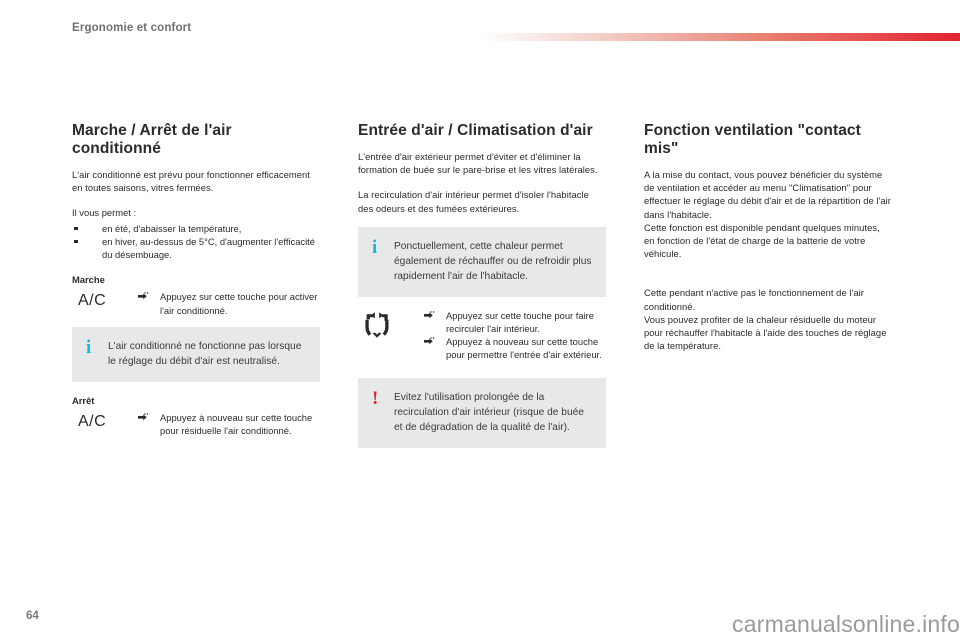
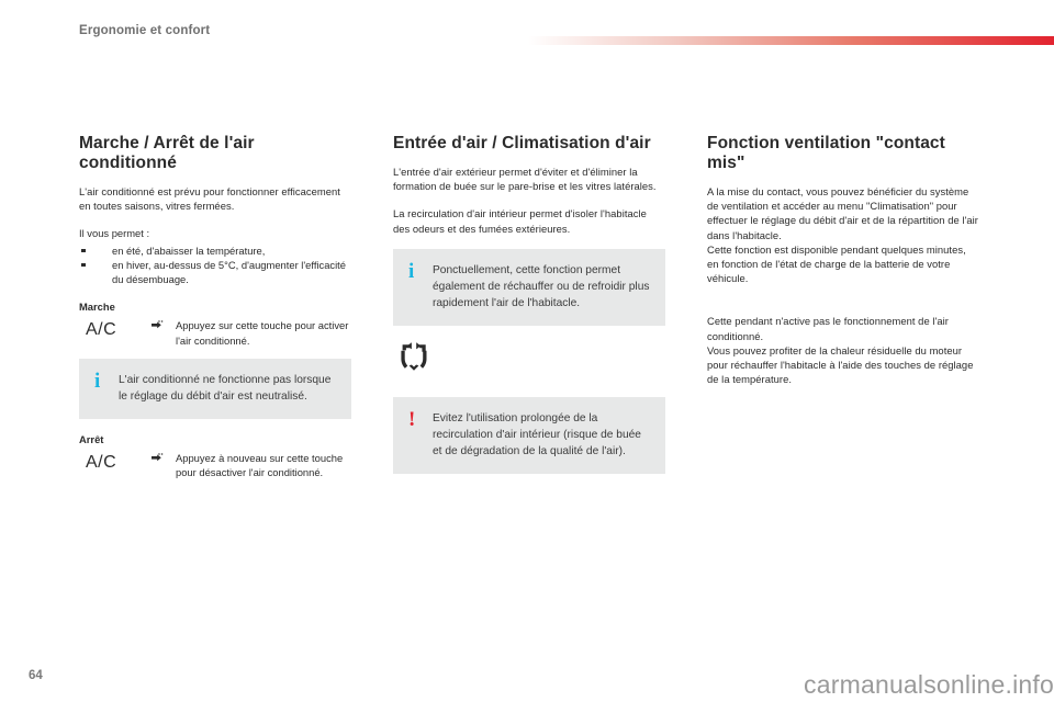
  Ergonomie et confort
  Marche / Arrêt de l'air conditionné
  L'air conditionné est prévu pour fonctionner efficacement en toutes saisons, vitres fermées.
  Il vous permet :
  en été, d'abaisser la température,
  en hiver, au-dessus de 5°C, d'augmenter l'efficacité du désembuage.
  Marche
  A/C
  Appuyez sur cette touche pour activer l'air conditionné.
  i
  L'air conditionné ne fonctionne pas lorsque le réglage du débit d'air est neutralisé.
  Arrêt
  A/C
- Appuyez à nouveau sur cette touche pour résiduelle l'air conditionné.
+ Appuyez à nouveau sur cette touche pour désactiver l'air conditionné.
  Entrée d'air / Climatisation d'air
  L'entrée d'air extérieur permet d'éviter et d'éliminer la formation de buée sur le pare-brise et les vitres latérales.
  La recirculation d'air intérieur permet d'isoler l'habitacle des odeurs et des fumées extérieures.
  i
- Ponctuellement, cette chaleur permet également de réchauffer ou de refroidir plus rapidement l'air de l'habitacle.
+ Ponctuellement, cette fonction permet également de réchauffer ou de refroidir plus rapidement l'air de l'habitacle.
- Appuyez sur cette touche pour faire recirculer l'air intérieur.
- Appuyez à nouveau sur cette touche pour permettre l'entrée d'air extérieur.
  !
  Evitez l'utilisation prolongée de la recirculation d'air intérieur (risque de buée et de dégradation de la qualité de l'air).
  Fonction ventilation "contact mis"
  A la mise du contact, vous pouvez bénéficier du système de ventilation et accéder au menu "Climatisation" pour effectuer le réglage du débit d'air et de la répartition de l'air dans l'habitacle.
  Cette fonction est disponible pendant quelques minutes, en fonction de l'état de charge de la batterie de votre véhicule.
  Cette pendant n'active pas le fonctionnement de l'air conditionné.
  Vous pouvez profiter de la chaleur résiduelle du moteur pour réchauffer l'habitacle à l'aide des touches de réglage de la température.
  64
  carmanualsonline.info
